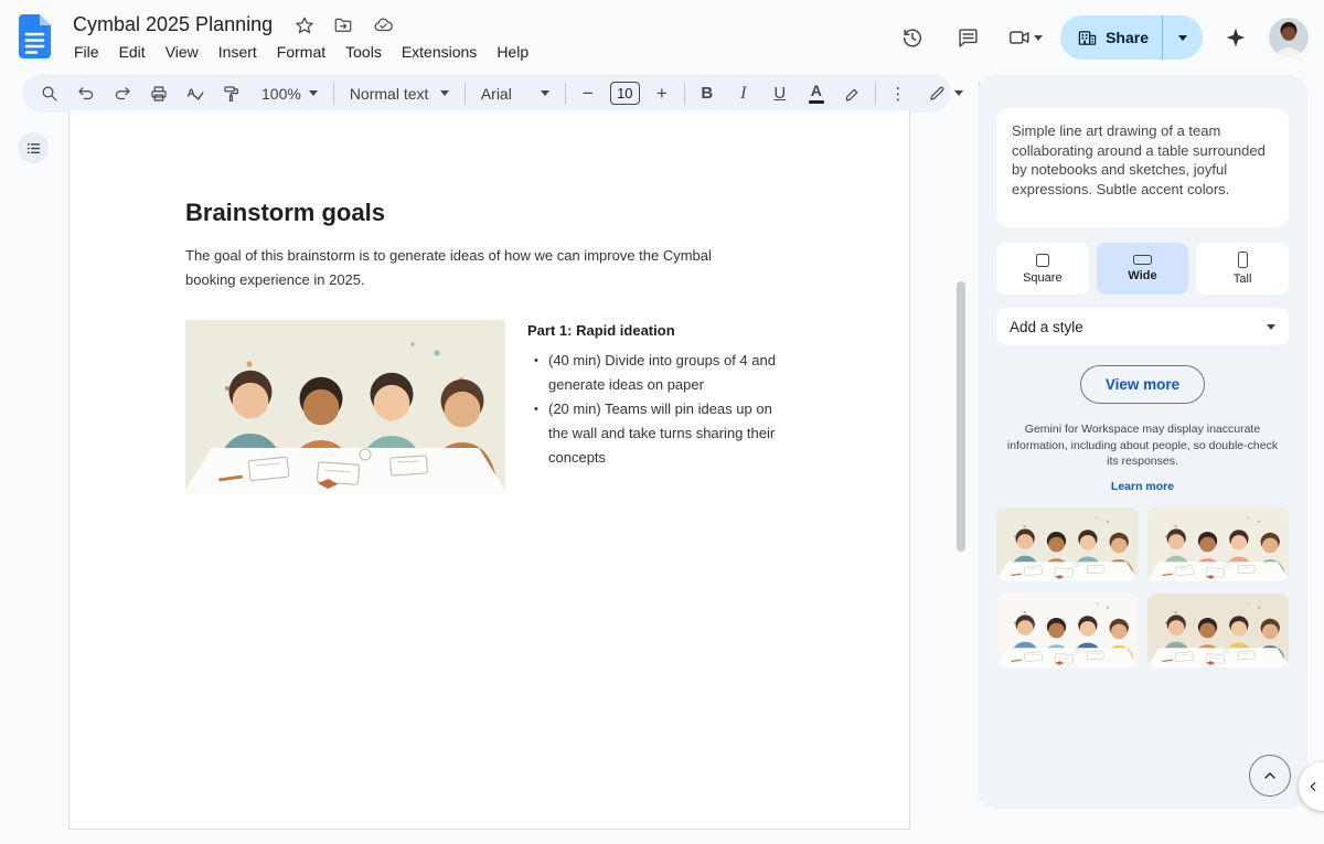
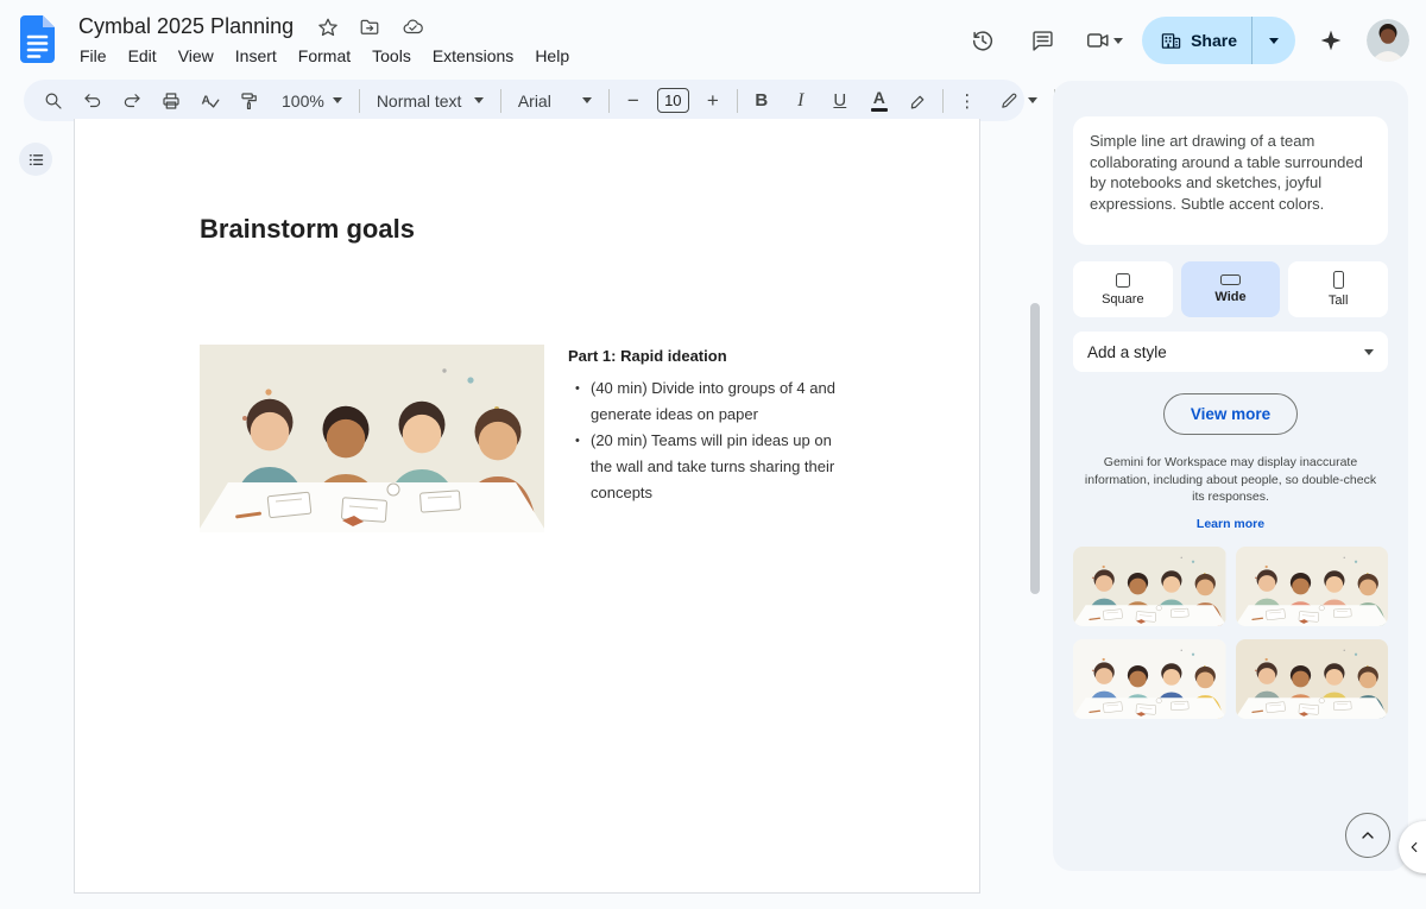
  Cymbal 2025 Planning
  File
  Edit
  View
  Insert
  Format
  Tools
  Extensions
  Help
  Share
  A
  100%
  Normal text
  Arial
  −
  10
  +
  B
  I
  U
  A
  ⋮
  Brainstorm goals
- The goal of this brainstorm is to generate ideas of how we can improve the Cymbal booking experience in 2025.
  Part 1: Rapid ideation
  (40 min) Divide into groups of 4 and generate ideas on paper
  (20 min) Teams will pin ideas up on the wall and take turns sharing their concepts
  Simple line art drawing of a team collaborating around a table surrounded by notebooks and sketches, joyful expressions. Subtle accent colors.
  Square
  Wide
  Tall
  Add a style
  View more
  Gemini for Workspace may display inaccurate information, including about people, so double-check its responses.
  Learn more
